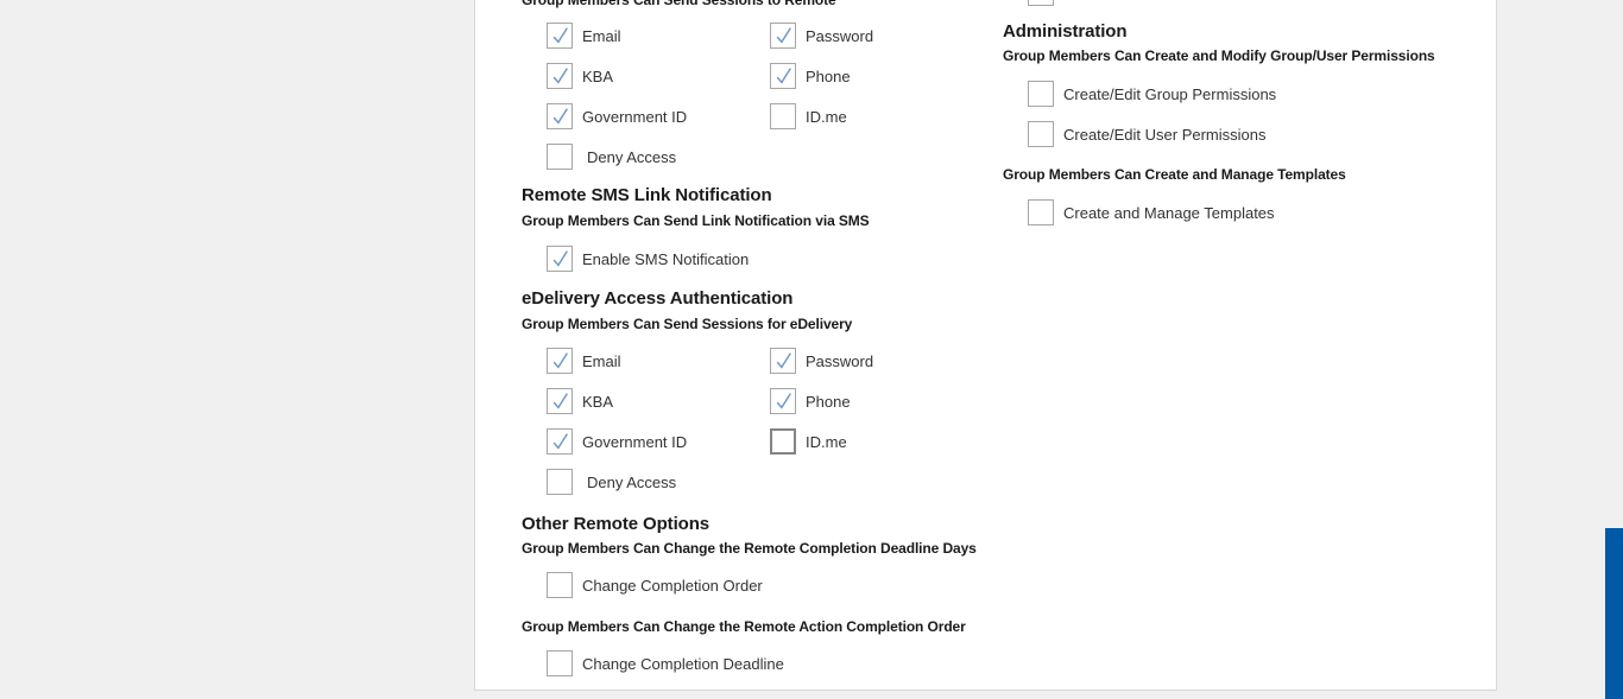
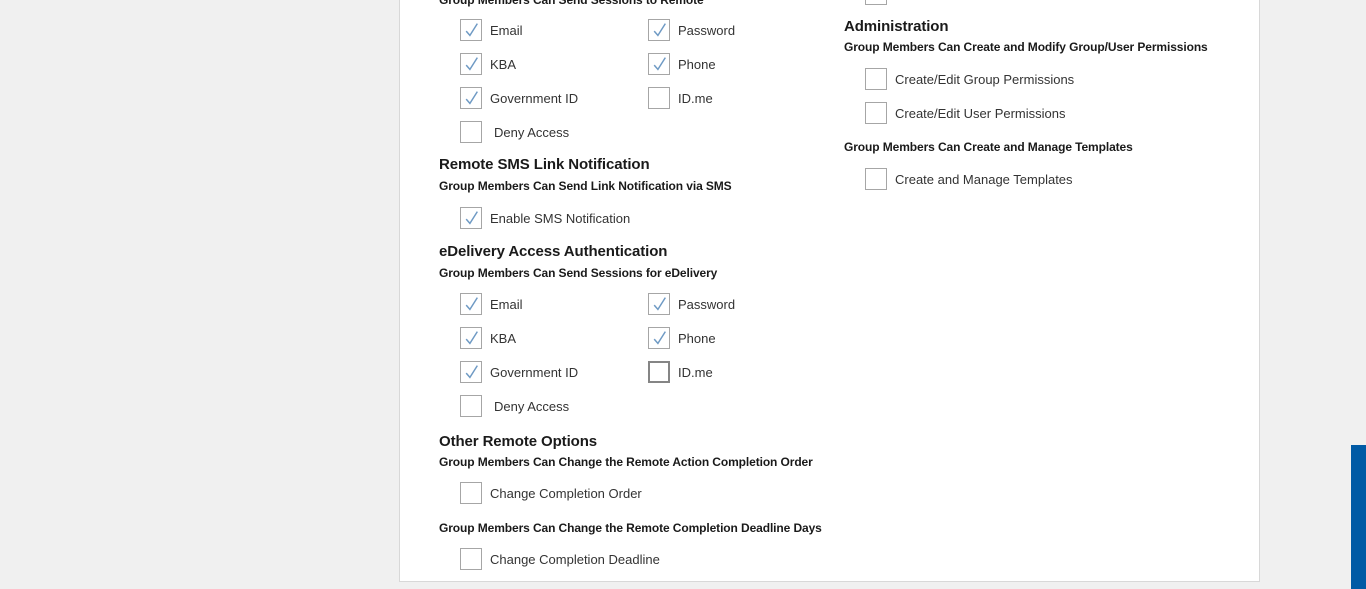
  Group Members Can Send Sessions to Remote
  Email
  Password
  KBA
  Phone
  Government ID
  ID.me
  Deny Access
  Remote SMS Link Notification
  Group Members Can Send Link Notification via SMS
  Enable SMS Notification
  eDelivery Access Authentication
  Group Members Can Send Sessions for eDelivery
  Email
  Password
  KBA
  Phone
  Government ID
  ID.me
  Deny Access
  Other Remote Options
- Group Members Can Change the Remote Completion Deadline Days
+ Group Members Can Change the Remote Action Completion Order
  Change Completion Order
- Group Members Can Change the Remote Action Completion Order
+ Group Members Can Change the Remote Completion Deadline Days
  Change Completion Deadline
  Administration
  Group Members Can Create and Modify Group/User Permissions
  Create/Edit Group Permissions
  Create/Edit User Permissions
  Group Members Can Create and Manage Templates
  Create and Manage Templates
